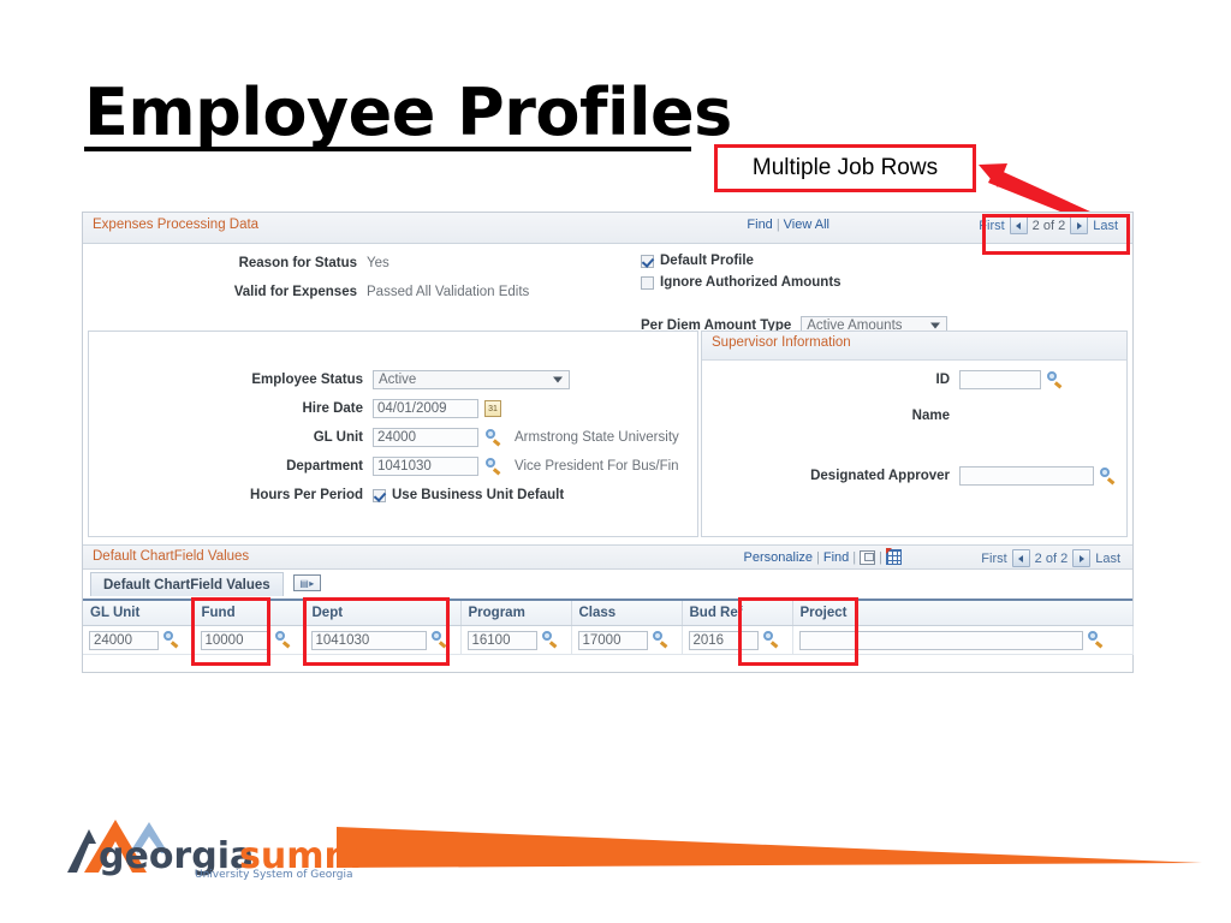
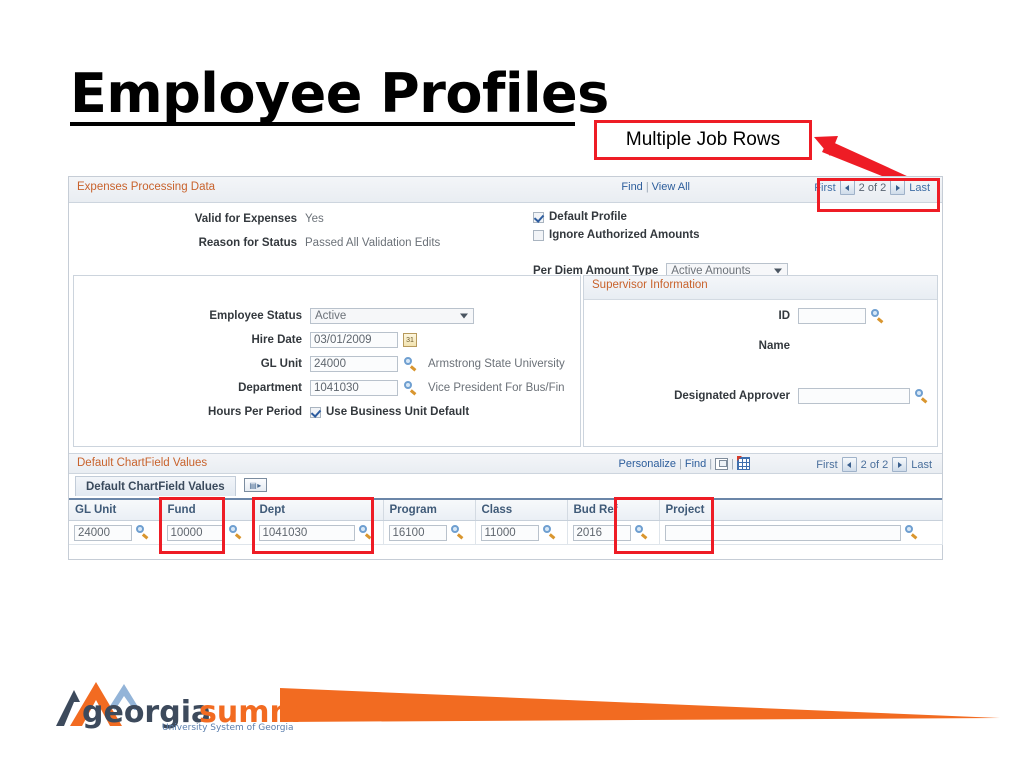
  Employee Profiles
  Multiple Job Rows
  Expenses Processing Data
  Find | View All
  First
  2 of 2
  Last
- Reason for Status
+ Valid for Expenses
  Yes
- Valid for Expenses
+ Reason for Status
  Passed All Validation Edits
  Default Profile
  Ignore Authorized Amounts
  Per Diem Amount Type
  Active Amounts
  Employee Status
  Active
  Hire Date
- 04/01/2009
+ 03/01/2009
  GL Unit
  24000
  Armstrong State University
  Department
  1041030
  Vice President For Bus/Fin
  Hours Per Period
  Use Business Unit Default
  Supervisor Information
  ID
  Name
  Designated Approver
  Default ChartField Values
  Personalize
  |
  Find
  |
  |
  First
  2 of 2
  Last
  Default ChartField Values
  ▤▸
  GL Unit	Fund	Dept	Program	Class	Bud Ref	Project
- 24000	10000	1041030	16100	17000	2016
+ 24000	10000	1041030	16100	11000	2016
  georgia
  University System of Georgia
